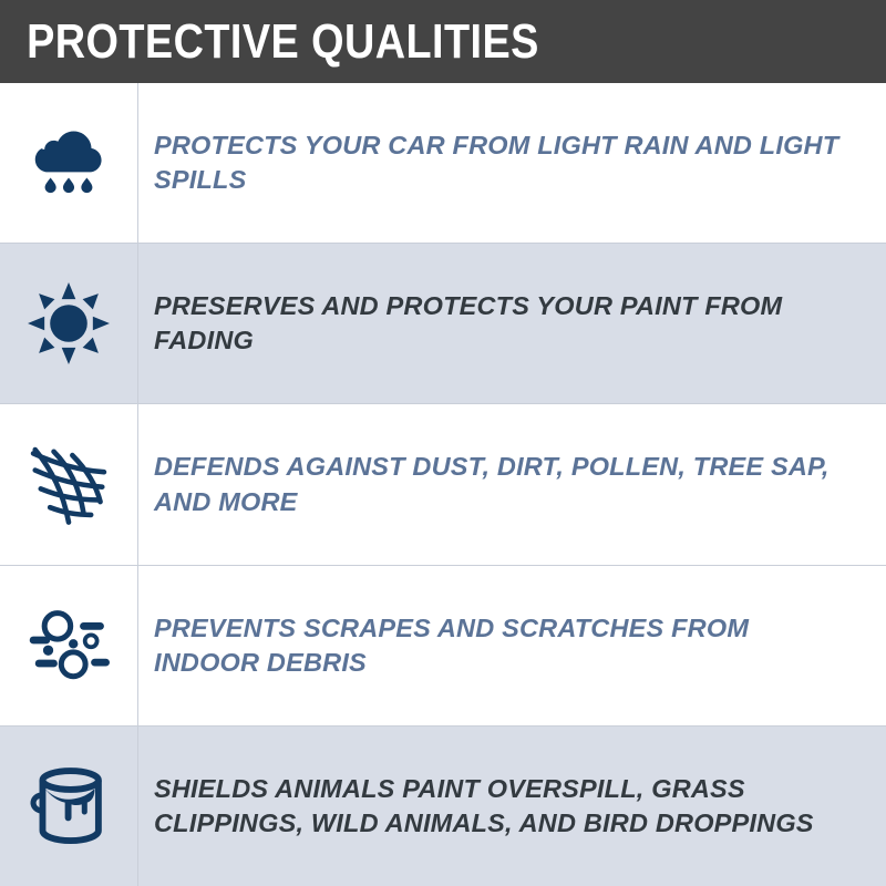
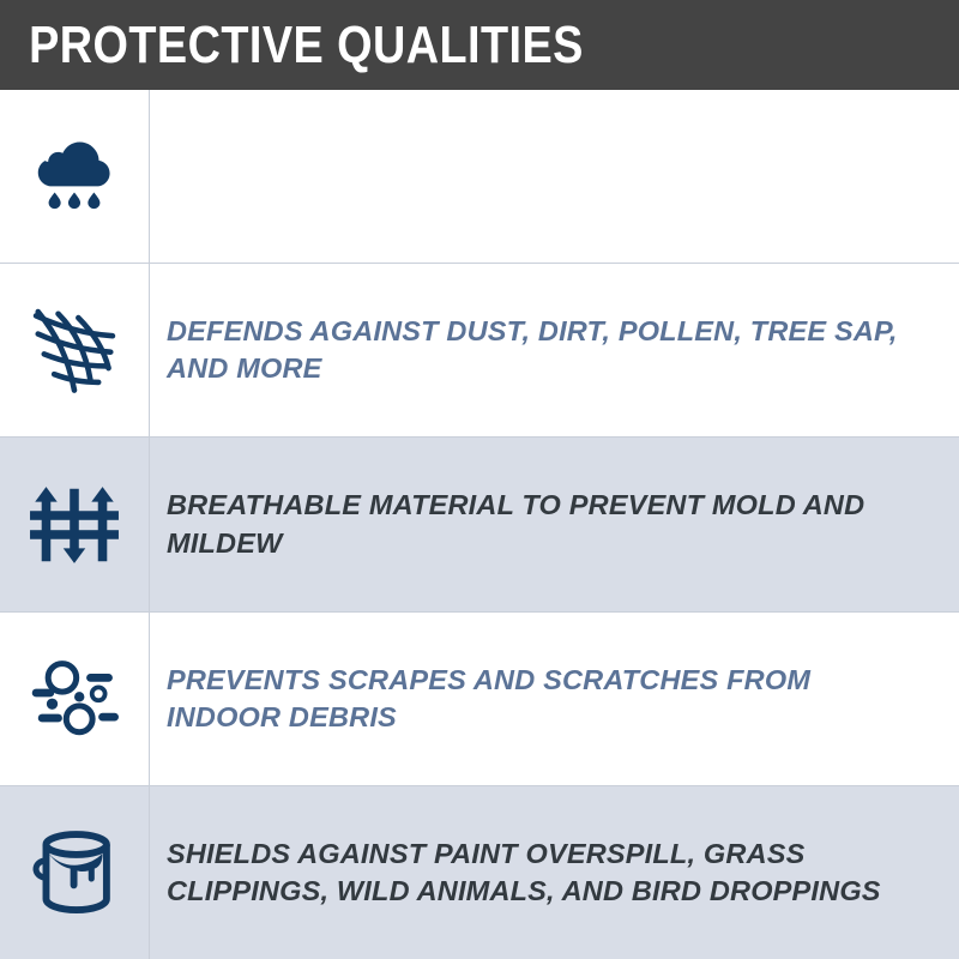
  PROTECTIVE QUALITIES
- PROTECTS YOUR CAR FROM LIGHT RAIN AND LIGHT SPILLS
- PRESERVES AND PROTECTS YOUR PAINT FROM FADING
  DEFENDS AGAINST DUST, DIRT, POLLEN, TREE SAP, AND MORE
+ BREATHABLE MATERIAL TO PREVENT MOLD AND MILDEW
  PREVENTS SCRAPES AND SCRATCHES FROM INDOOR DEBRIS
- SHIELDS ANIMALS PAINT OVERSPILL, GRASS CLIPPINGS, WILD ANIMALS, AND BIRD DROPPINGS
+ SHIELDS AGAINST PAINT OVERSPILL, GRASS CLIPPINGS, WILD ANIMALS, AND BIRD DROPPINGS
